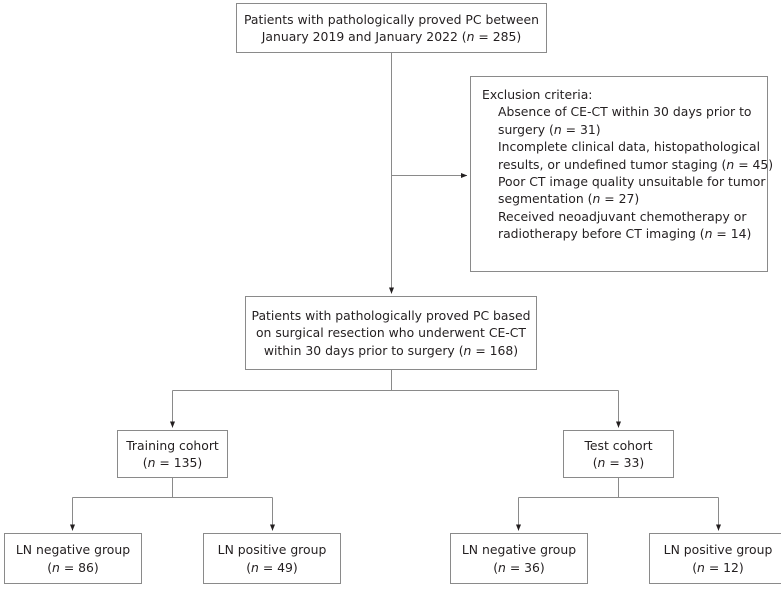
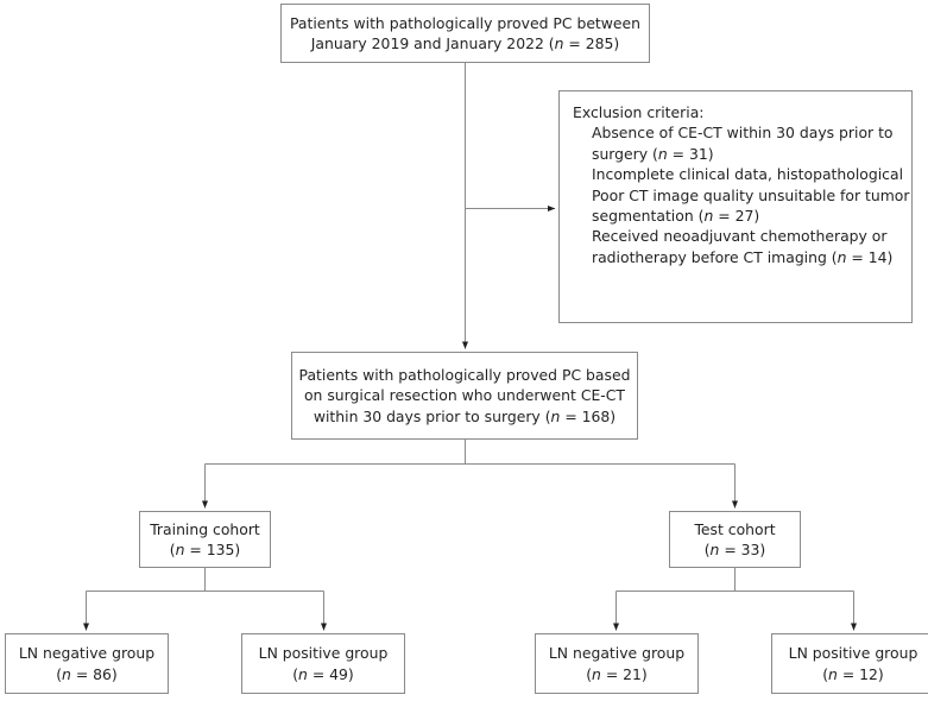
  Patients with pathologically proved PC between
  January 2019 and January 2022 (n = 285)
  Exclusion criteria:
  Absence of CE-CT within 30 days prior to
  surgery (n = 31)
  Incomplete clinical data, histopathological
- results, or undefined tumor staging (n = 45)
  Poor CT image quality unsuitable for tumor
  segmentation (n = 27)
  Received neoadjuvant chemotherapy or
  radiotherapy before CT imaging (n = 14)
  Patients with pathologically proved PC based
  on surgical resection who underwent CE-CT
  within 30 days prior to surgery (n = 168)
  Training cohort
  (n = 135)
  Test cohort
  (n = 33)
  LN negative group
  (n = 86)
  LN positive group
  (n = 49)
  LN negative group
- (n = 36)
+ (n = 21)
  LN positive group
  (n = 12)
